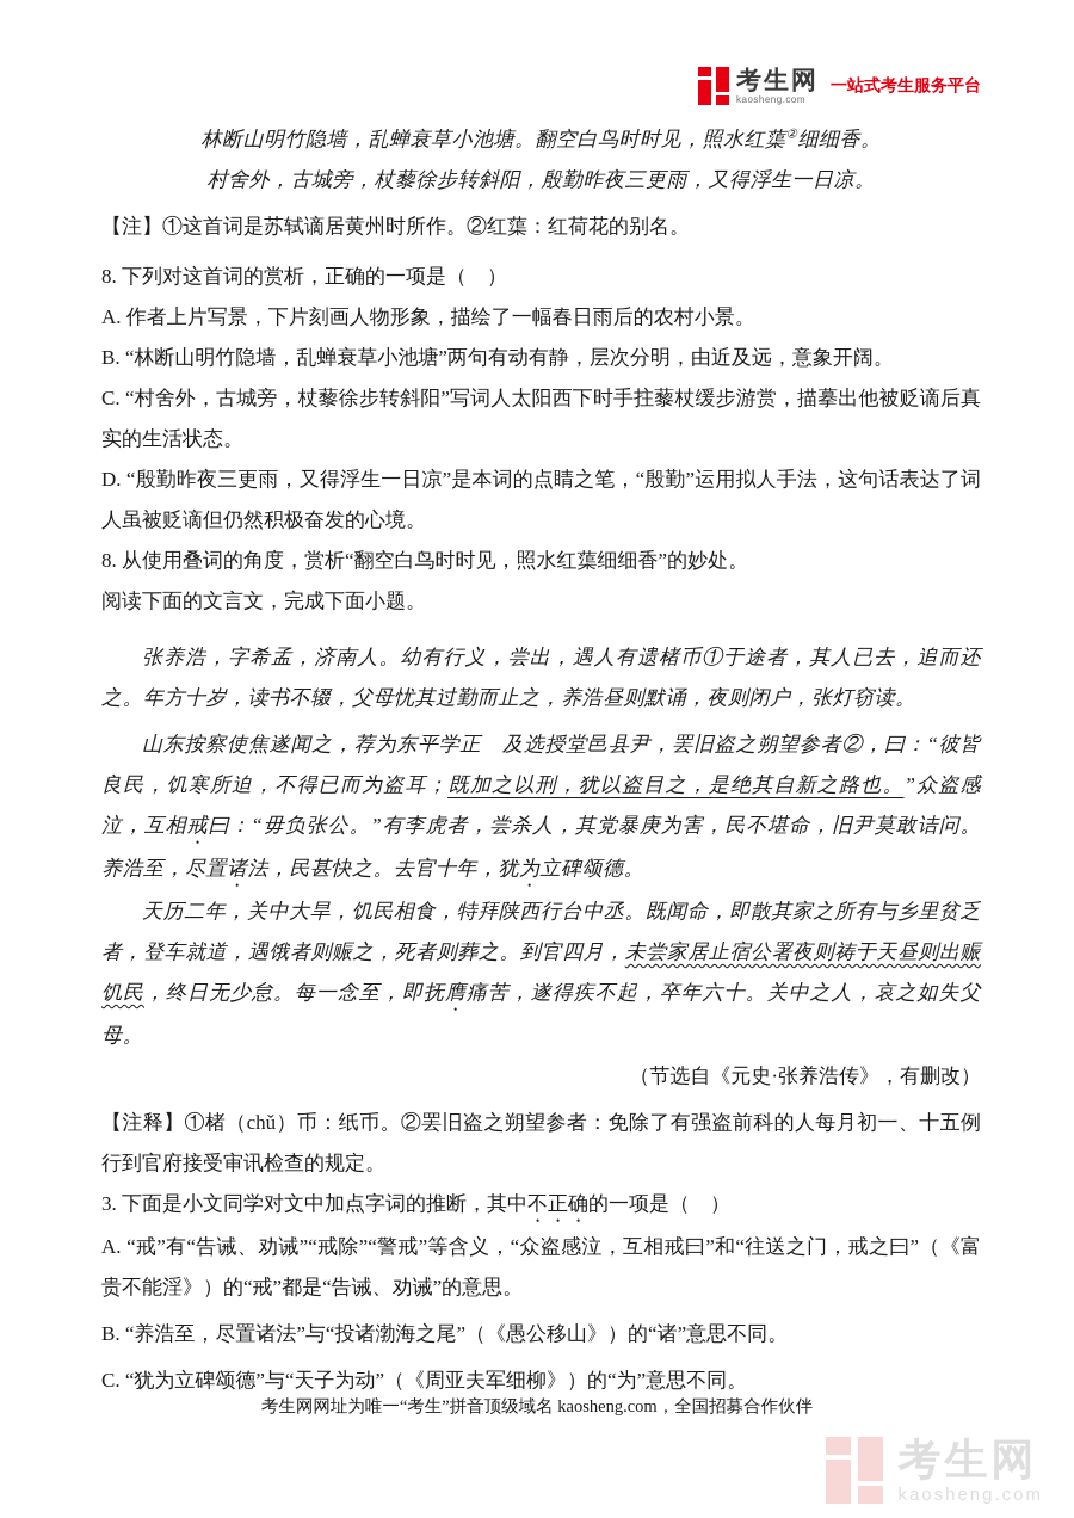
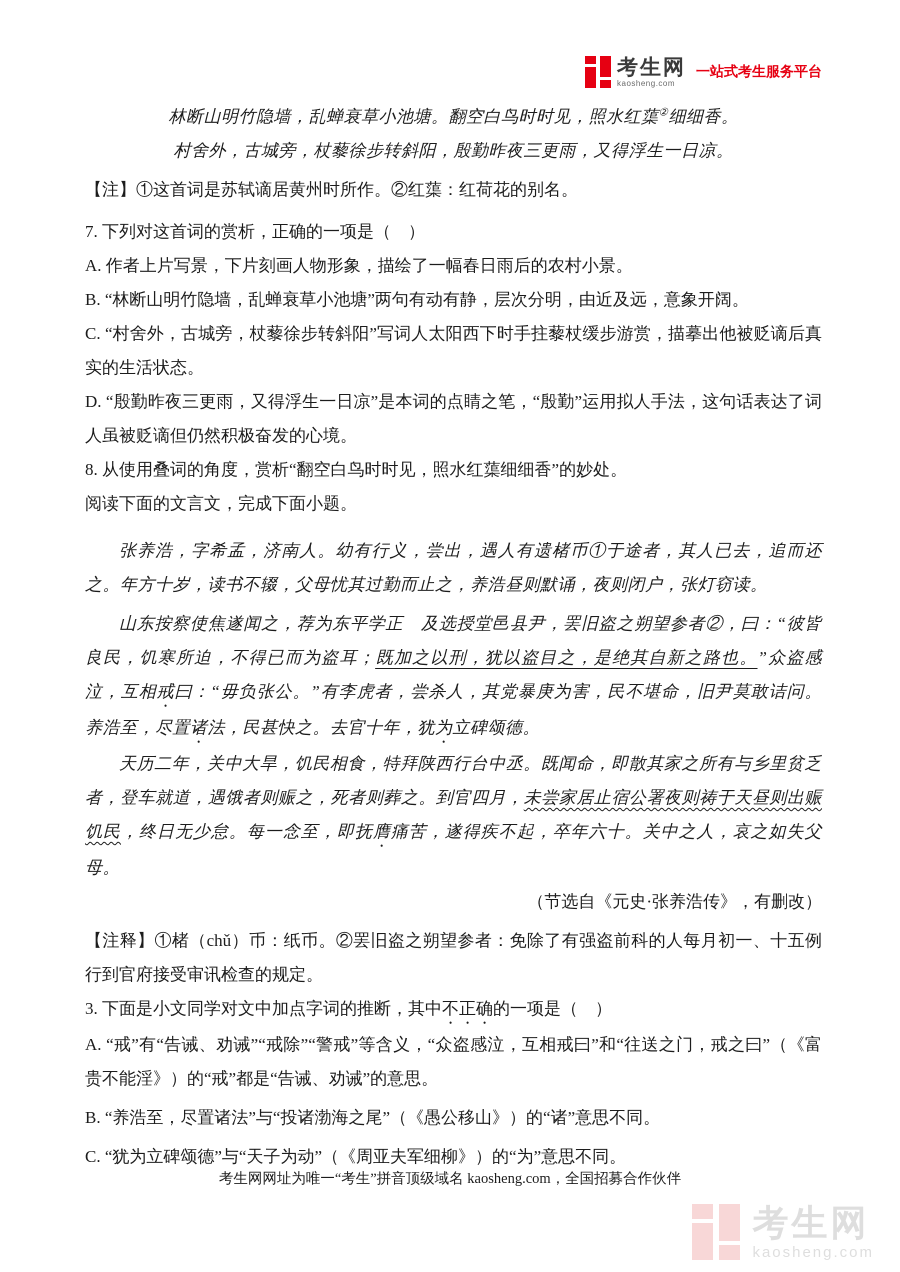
  考生网
  kaosheng.com
  一站式考生服务平台
  林断山明竹隐墙，乱蝉衰草小池塘。翻空白鸟时时见，照水红蕖②细细香。
  村舍外，古城旁，杖藜徐步转斜阳，殷勤昨夜三更雨，又得浮生一日凉。
  【注】①这首词是苏轼谪居黄州时所作。②红蕖：红荷花的别名。
- 8. 下列对这首词的赏析，正确的一项是（ ）
+ 7. 下列对这首词的赏析，正确的一项是（ ）
  A. 作者上片写景，下片刻画人物形象，描绘了一幅春日雨后的农村小景。
  B. “林断山明竹隐墙，乱蝉衰草小池塘”两句有动有静，层次分明，由近及远，意象开阔。
  C. “村舍外，古城旁，杖藜徐步转斜阳”写词人太阳西下时手拄藜杖缓步游赏，描摹出他被贬谪后真实的生活状态。
  D. “殷勤昨夜三更雨，又得浮生一日凉”是本词的点睛之笔，“殷勤”运用拟人手法，这句话表达了词人虽被贬谪但仍然积极奋发的心境。
  8. 从使用叠词的角度，赏析“翻空白鸟时时见，照水红蕖细细香”的妙处。
  阅读下面的文言文，完成下面小题。
  张养浩，字希孟，济南人。幼有行义，尝出，遇人有遗楮币①于途者，其人已去，追而还之。年方十岁，读书不辍，父母忧其过勤而止之，养浩昼则默诵，夜则闭户，张灯窃读。
  山东按察使焦遂闻之，荐为东平学正 及选授堂邑县尹，罢旧盗之朔望参者②，曰：“彼皆良民，饥寒所迫，不得已而为盗耳；既加之以刑，犹以盗目之，是绝其自新之路也。”众盗感泣，互相戒曰：“毋负张公。”有李虎者，尝杀人，其党暴庚为害，民不堪命，旧尹莫敢诘问。养浩至，尽置诸法，民甚快之。去官十年，犹为立碑颂德。
  天历二年，关中大旱，饥民相食，特拜陕西行台中丞。既闻命，即散其家之所有与乡里贫乏者，登车就道，遇饿者则赈之，死者则葬之。到官四月，未尝家居止宿公署夜则祷于天昼则出赈饥民，终日无少怠。每一念至，即抚膺痛苦，遂得疾不起，卒年六十。关中之人，哀之如失父母。
  （节选自《元史·张养浩传》，有删改）
  【注释】①楮（chǔ）币：纸币。②罢旧盗之朔望参者：免除了有强盗前科的人每月初一、十五例行到官府接受审讯检查的规定。
  3. 下面是小文同学对文中加点字词的推断，其中不正确的一项是（ ）
  A. “戒”有“告诫、劝诫”“戒除”“警戒”等含义，“众盗感泣，互相戒曰”和“往送之门，戒之曰”（《富贵不能淫》）的“戒”都是“告诫、劝诫”的意思。
  B. “养浩至，尽置诸法”与“投诸渤海之尾”（《愚公移山》）的“诸”意思不同。
  C. “犹为立碑颂德”与“天子为动”（《周亚夫军细柳》）的“为”意思不同。
  考生网网址为唯一“考生”拼音顶级域名 kaosheng.com，全国招募合作伙伴
  考生网
  kaosheng.com
